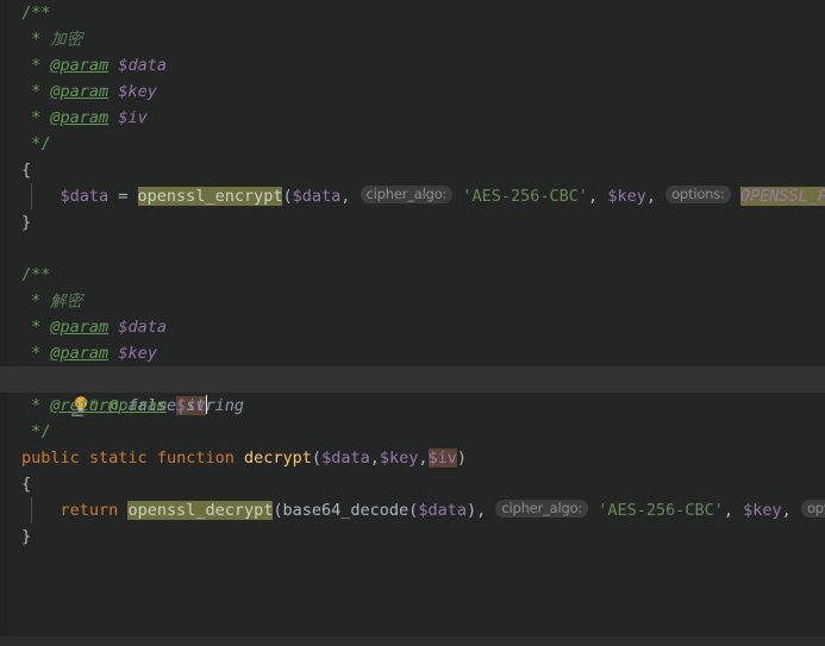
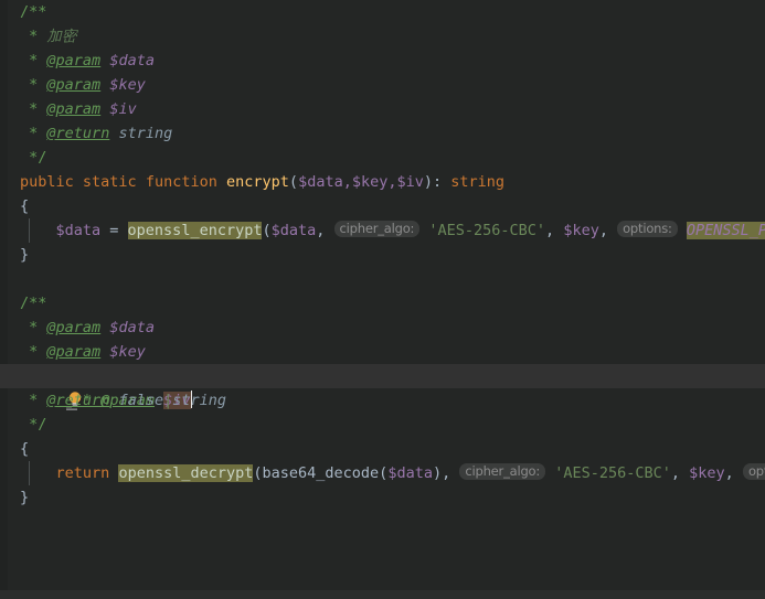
  /**
  * 加密
  * @param $data
  * @param $key
  * @param $iv
+ * @return string
  */
+ public static function encrypt($data,$key,$iv): string
  {
  $data = openssl_encrypt($data, cipher_algo: 'AES-256-CBC', $key, options: OPENSSL_P
  }
  /**
- * 解密
  * @param $data
  * @param $key
  * @param $iv
  * @return false|string
  */
- public static function decrypt($data,$key,$iv)
  {
  return openssl_decrypt(base64_decode($data), cipher_algo: 'AES-256-CBC', $key, op
  }
